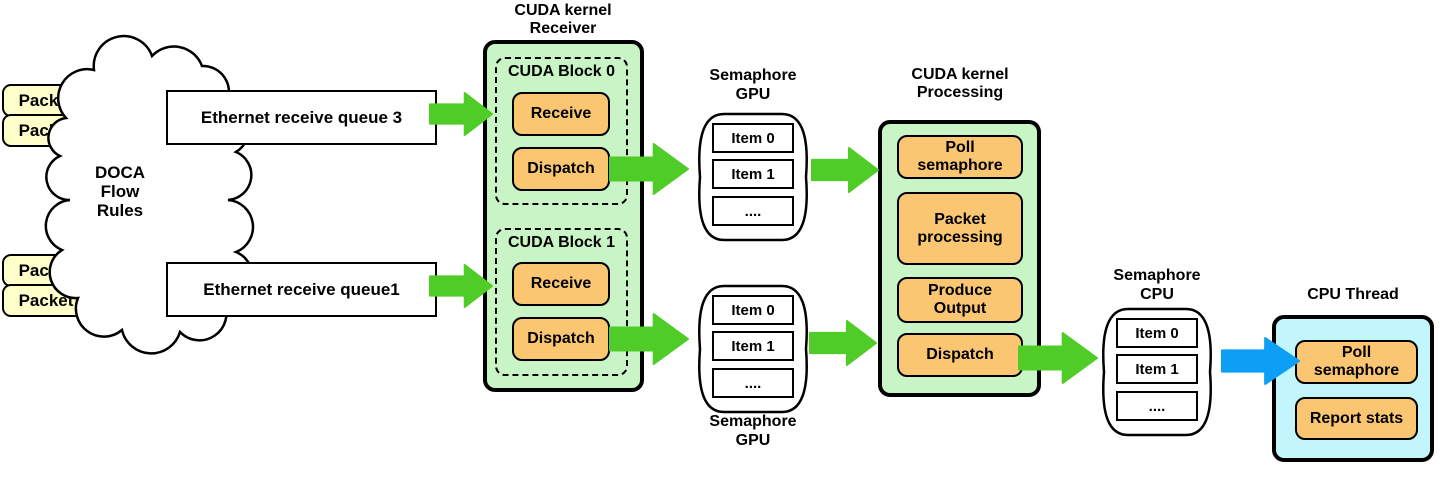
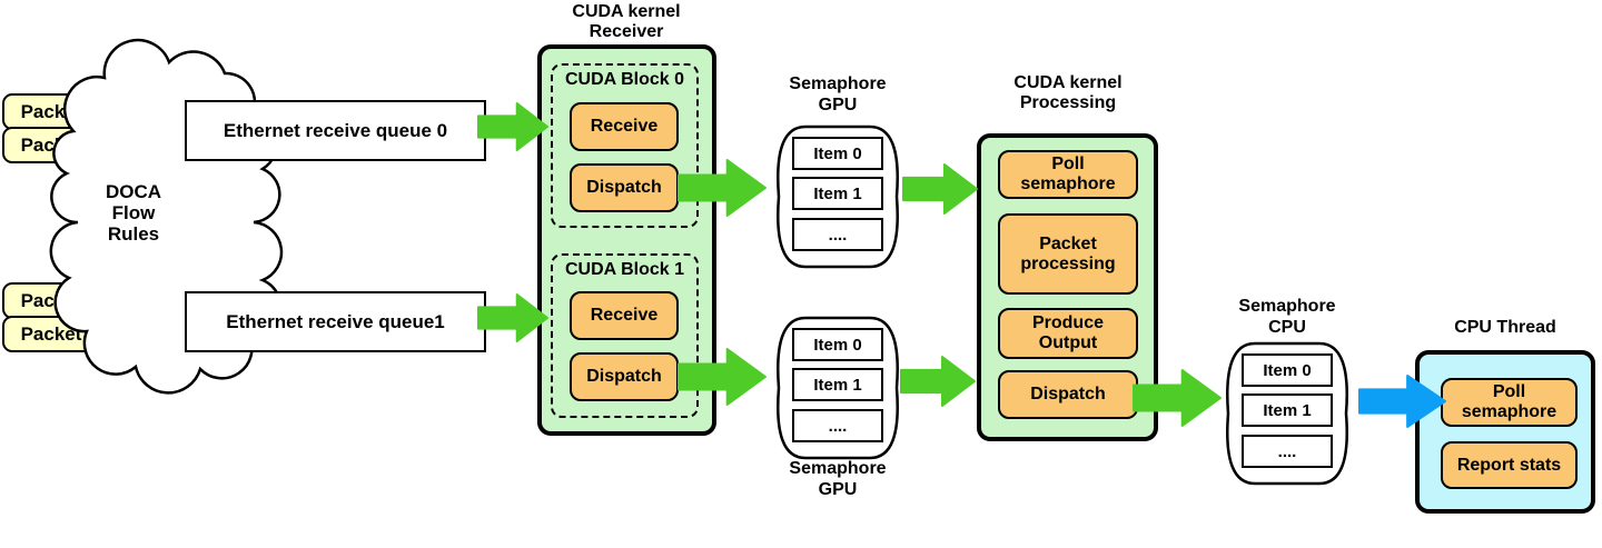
  DOCA
  Flow
  Rules
  Packet
- Ethernet receive queue 3
+ Ethernet receive queue 0
  Ethernet receive queue1
  CUDA kernel
  Receiver
  CUDA Block 0
  Receive
  Dispatch
  CUDA Block 1
  Receive
  Dispatch
  Semaphore
  GPU
  Item 0
  Item 1
  ....
  Item 0
  Item 1
  ....
  Semaphore
  GPU
  CUDA kernel
  Processing
  Poll
  semaphore
  Packet
  processing
  Produce
  Output
  Dispatch
  Semaphore
  CPU
  Item 0
  Item 1
  ....
  CPU Thread
  Poll
  semaphore
  Report stats
